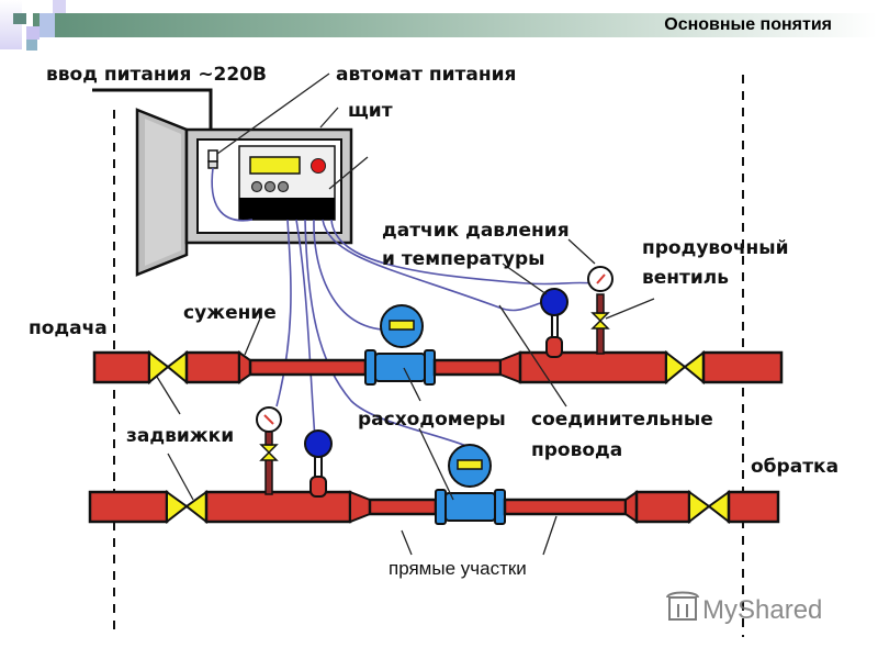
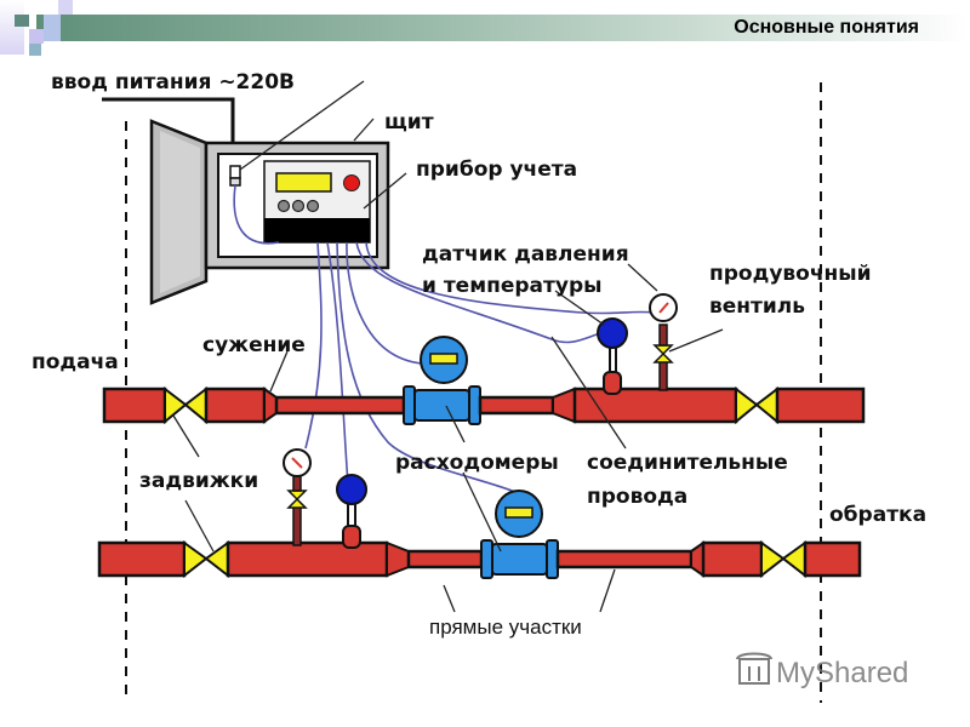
  Основные понятия
  ввод питания ~220В
- автомат питания
  щит
+ прибор учета
  датчик давления
  и температуры
  продувочный
  вентиль
  подача
  сужение
  задвижки
  расходомеры
  соединительные
  провода
  обратка
  прямые участки
  MyShared
